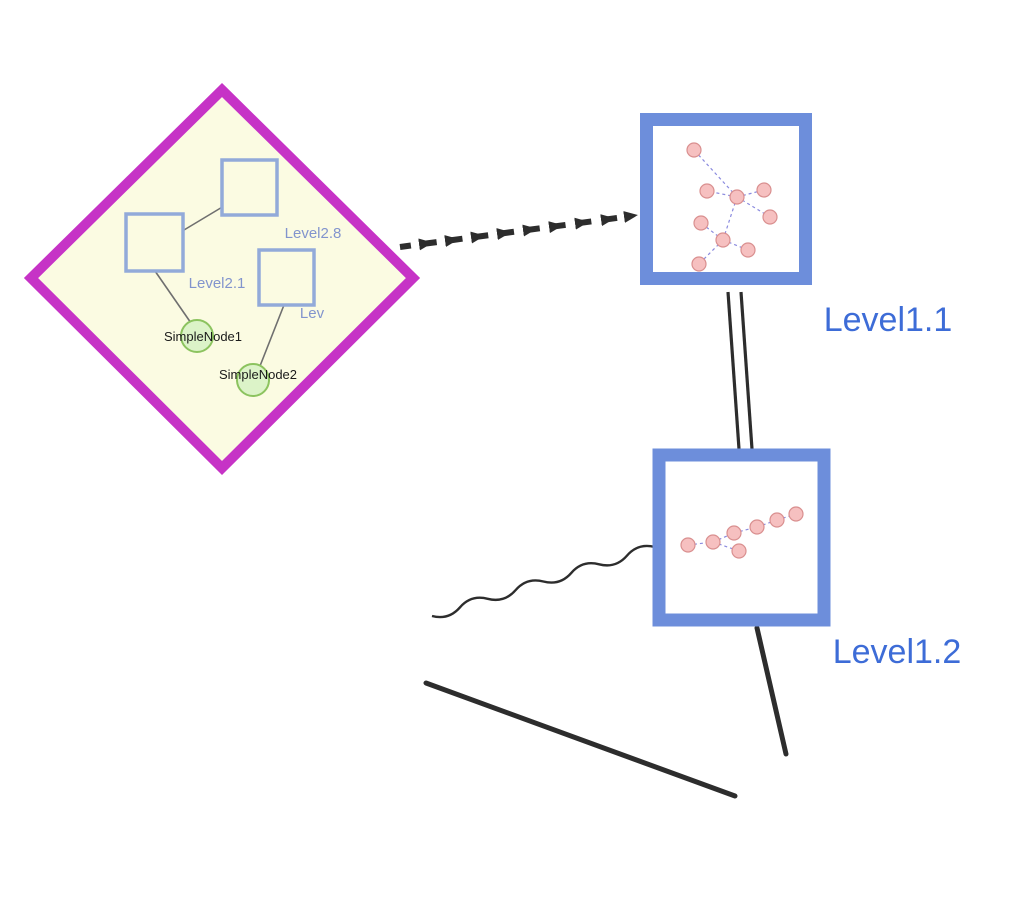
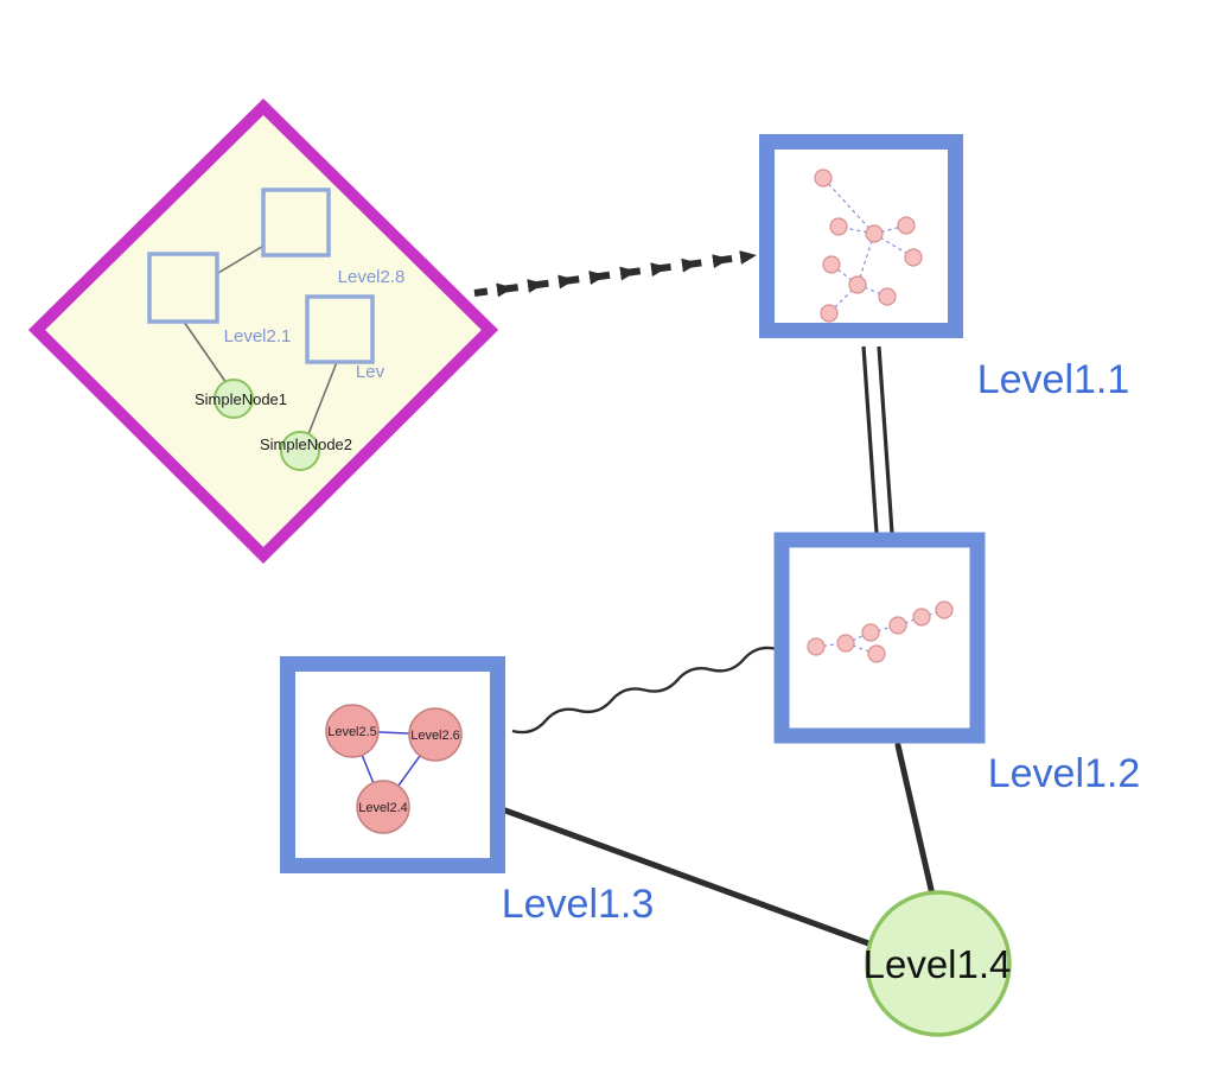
  Level2.8
  Level2.1
  Lev
  SimpleNode1
  SimpleNode2
  Level1.1
  Level1.2
+ Level2.5
+ Level2.6
+ Level2.4
+ Level1.3
+ Level1.4
